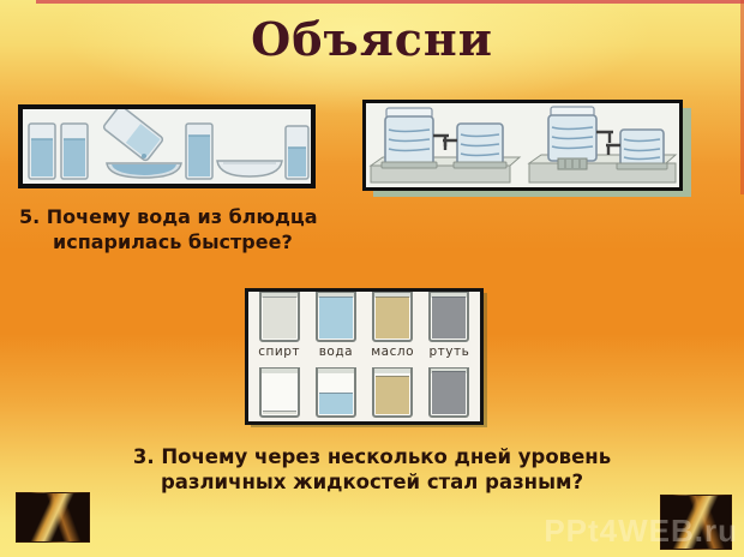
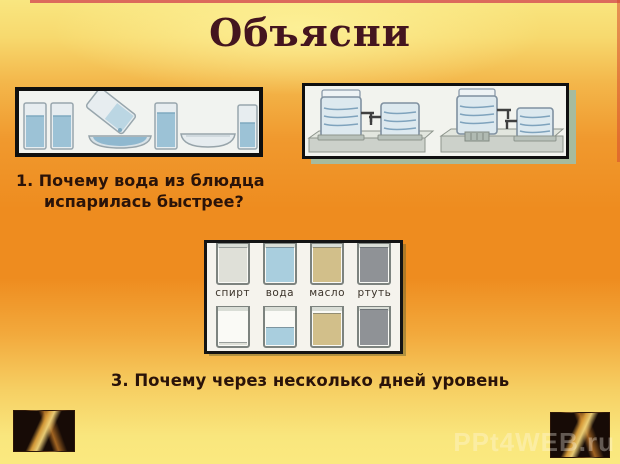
  Объясни
- 5. Почему вода из блюдца
+ 1. Почему вода из блюдца
  испарилась быстрее?
  спирт
  вода
  масло
  ртуть
  3. Почему через несколько дней уровень
- различных жидкостей стал разным?
  PPt4WEB.ru
